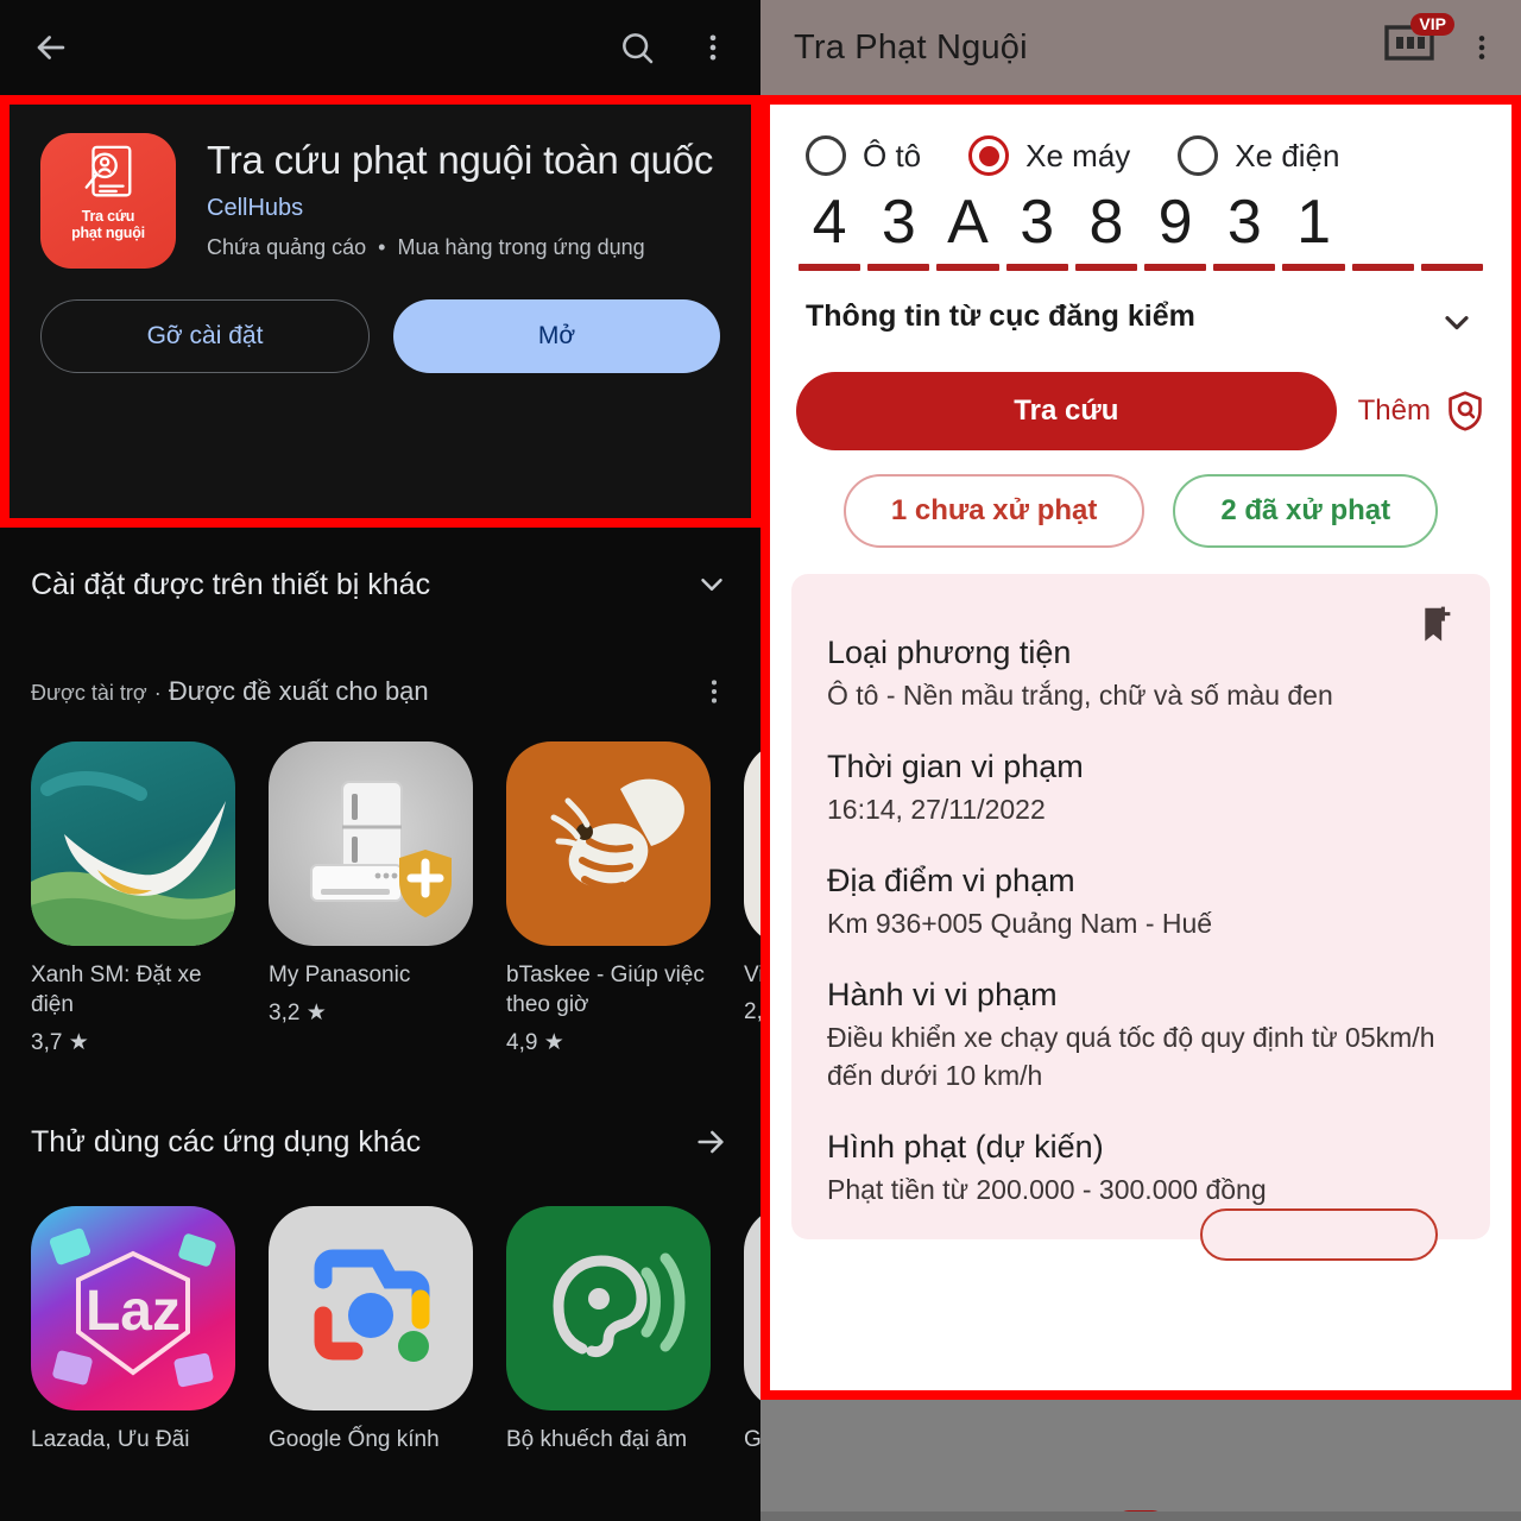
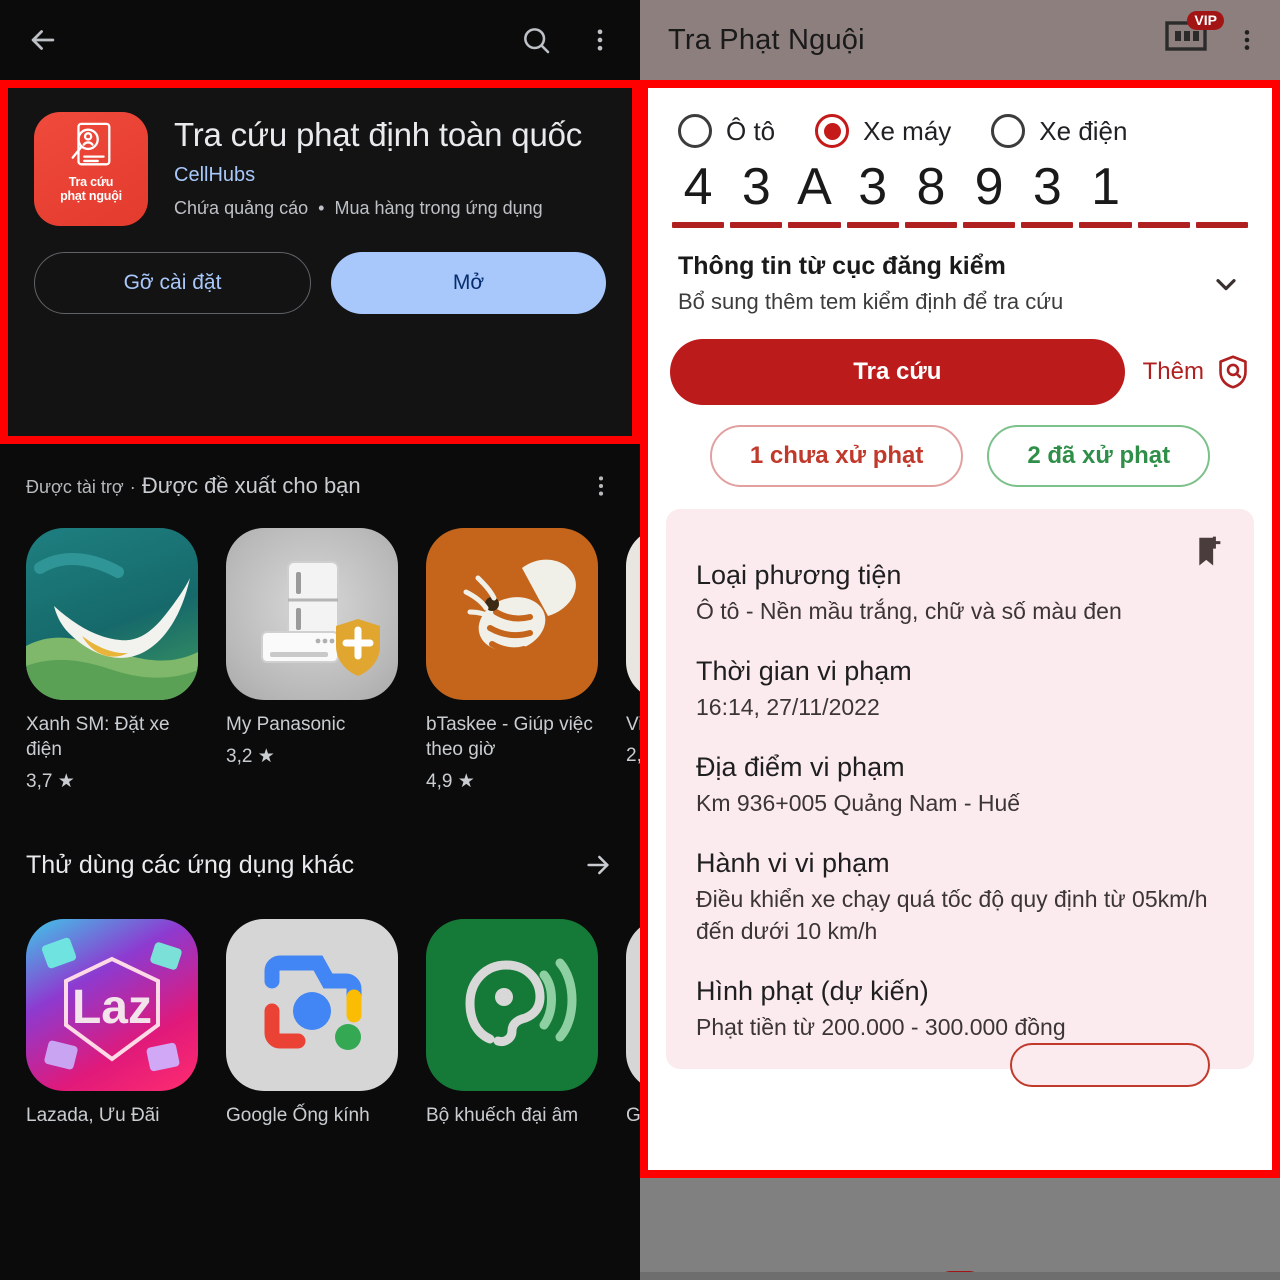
  Tra cứu
  phạt nguội
- Tra cứu phạt nguội toàn quốc
+ Tra cứu phạt định toàn quốc
  CellHubs
  Chứa quảng cáo
  •
  Mua hàng trong ứng dụng
  Gỡ cài đặt
  Mở
- Cài đặt được trên thiết bị khác
  Được tài trợ · Được đề xuất cho bạn
  Xanh SM: Đặt xe điện
  3,7 ★
  My Panasonic
  3,2 ★
  bTaskee - Giúp việc theo giờ
  4,9 ★
  Thử dùng các ứng dụng khác
  Laz
  Lazada, Ưu Đãi
  Google Ống kính
  Bộ khuếch đại âm
  G
  Tra Phạt Nguội
  VIP
  Ô tô
  Xe máy
  Xe điện
  4
  3
  A
  3
  8
  9
  3
  1
  Thông tin từ cục đăng kiểm
+ Bổ sung thêm tem kiểm định để tra cứu
  Tra cứu
  Thêm
  1 chưa xử phạt
  2 đã xử phạt
  Loại phương tiện
  Ô tô - Nền mầu trắng, chữ và số màu đen
  Thời gian vi phạm
  16:14, 27/11/2022
  Địa điểm vi phạm
  Km 936+005 Quảng Nam - Huế
  Hành vi vi phạm
  Điều khiển xe chạy quá tốc độ quy định từ 05km/h đến dưới 10 km/h
  Hình phạt (dự kiến)
  Phạt tiền từ 200.000 - 300.000 đồng
